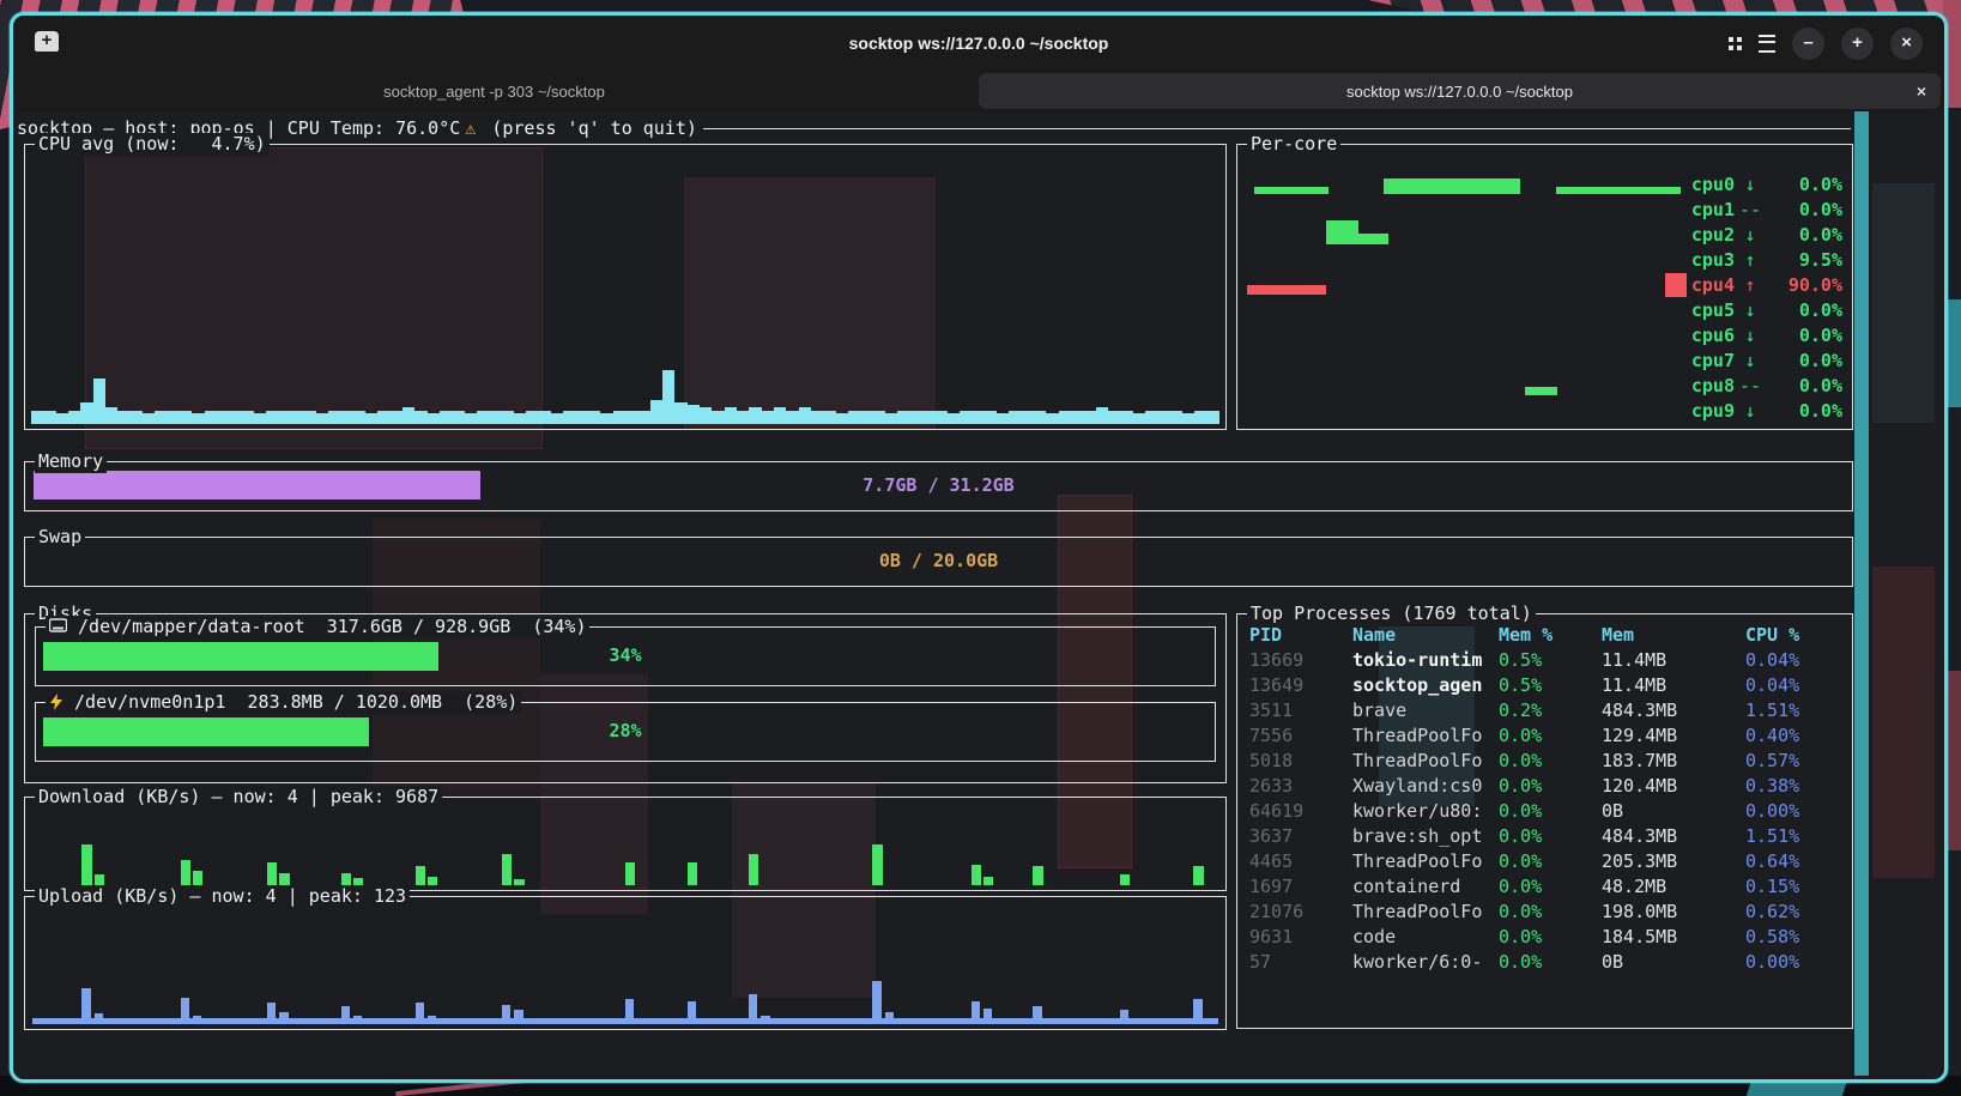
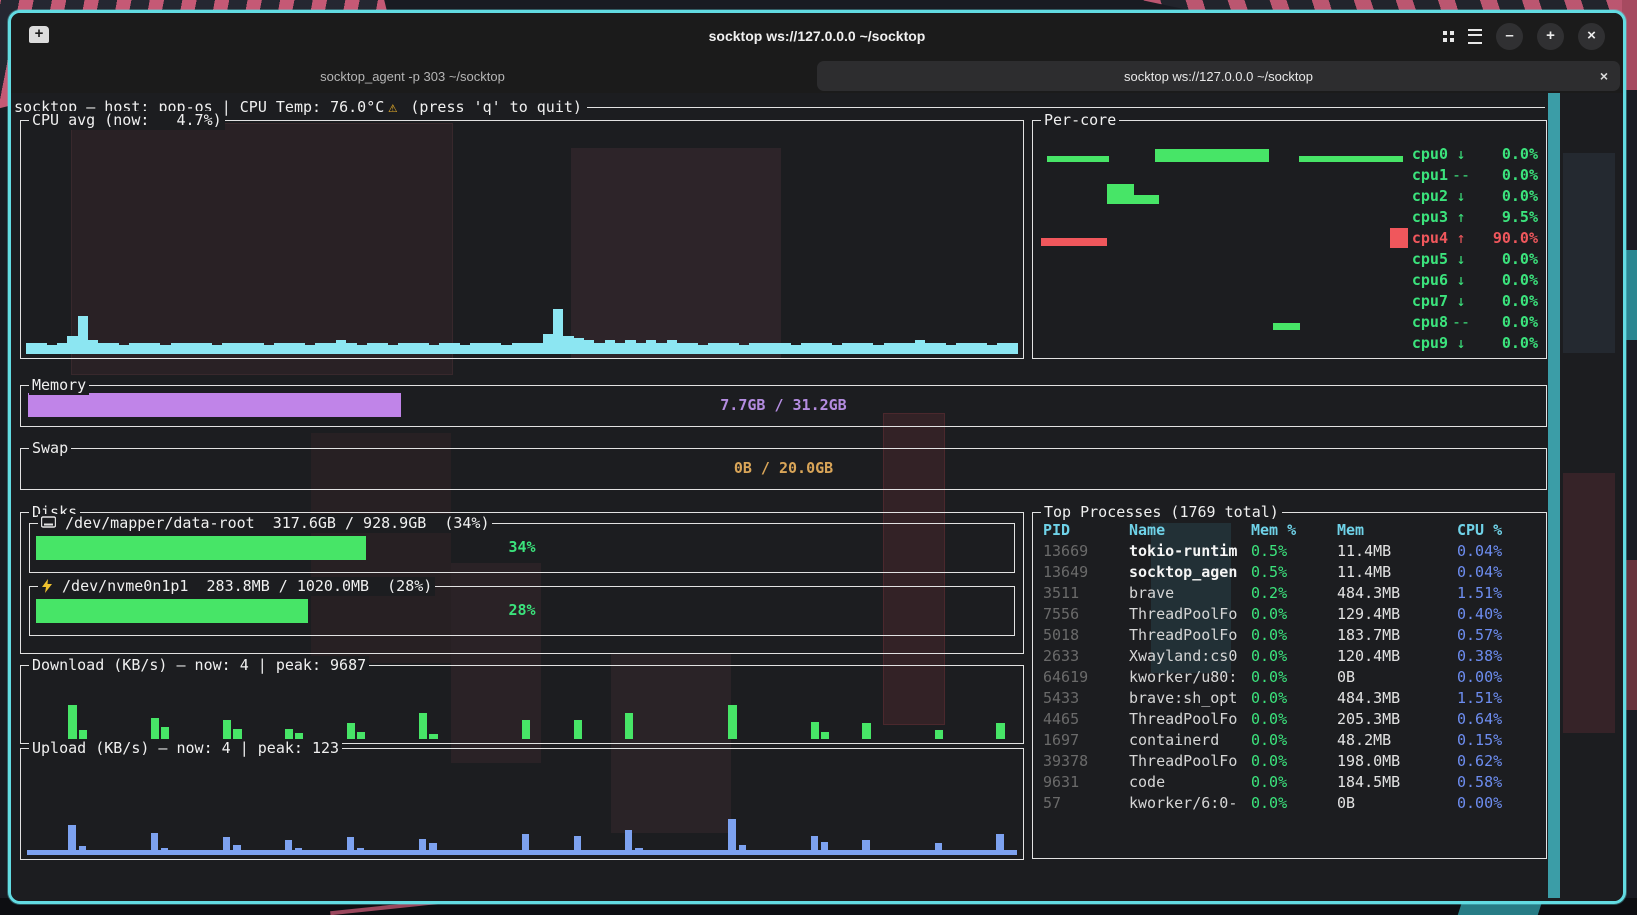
  +
  socktop ws://127.0.0.0 ~/socktop
  –
  +
  ×
  socktop_agent -p 303 ~/socktop
  socktop ws://127.0.0.0 ~/socktop
  ×
  socktop — host: pop-os | CPU Temp: 76.0°C
  ⚠
  (press 'q' to quit)
  CPU avg (now: 4.7%)
  Per-core
  cpu0
  ↓
  0.0%
  cpu1
  --
  0.0%
  cpu2
  ↓
  0.0%
  cpu3
  ↑
  9.5%
  cpu4
  ↑
  90.0%
  cpu5
  ↓
  0.0%
  cpu6
  ↓
  0.0%
  cpu7
  ↓
  0.0%
  cpu8
  --
  0.0%
  cpu9
  ↓
  0.0%
  Memory
  7.7GB / 31.2GB
  Swap
  0B / 20.0GB
  Disks
  /dev/mapper/data-root 317.6GB / 928.9GB (34%)
  34%
  /dev/nvme0n1p1 283.8MB / 1020.0MB (28%)
  28%
  Download (KB/s) — now: 4 | peak: 9687
  Upload (KB/s) — now: 4 | peak: 123
  Top Processes (1769 total)
  PID
  Name
  Mem %
  Mem
  CPU %
  13669
  tokio-runtim
  0.5%
  11.4MB
  0.04%
  13649
  socktop_agen
  0.5%
  11.4MB
  0.04%
  3511
  brave
  0.2%
  484.3MB
  1.51%
  7556
  ThreadPoolFo
  0.0%
  129.4MB
  0.40%
  5018
  ThreadPoolFo
  0.0%
  183.7MB
  0.57%
  2633
  Xwayland:cs0
  0.0%
  120.4MB
  0.38%
  64619
  kworker/u80:
  0.0%
  0B
  0.00%
- 3637
+ 5433
  brave:sh_opt
  0.0%
  484.3MB
  1.51%
  4465
  ThreadPoolFo
  0.0%
  205.3MB
  0.64%
  1697
  containerd
  0.0%
  48.2MB
  0.15%
- 21076
+ 39378
  ThreadPoolFo
  0.0%
  198.0MB
  0.62%
  9631
  code
  0.0%
  184.5MB
  0.58%
  57
  kworker/6:0-
  0.0%
  0B
  0.00%
